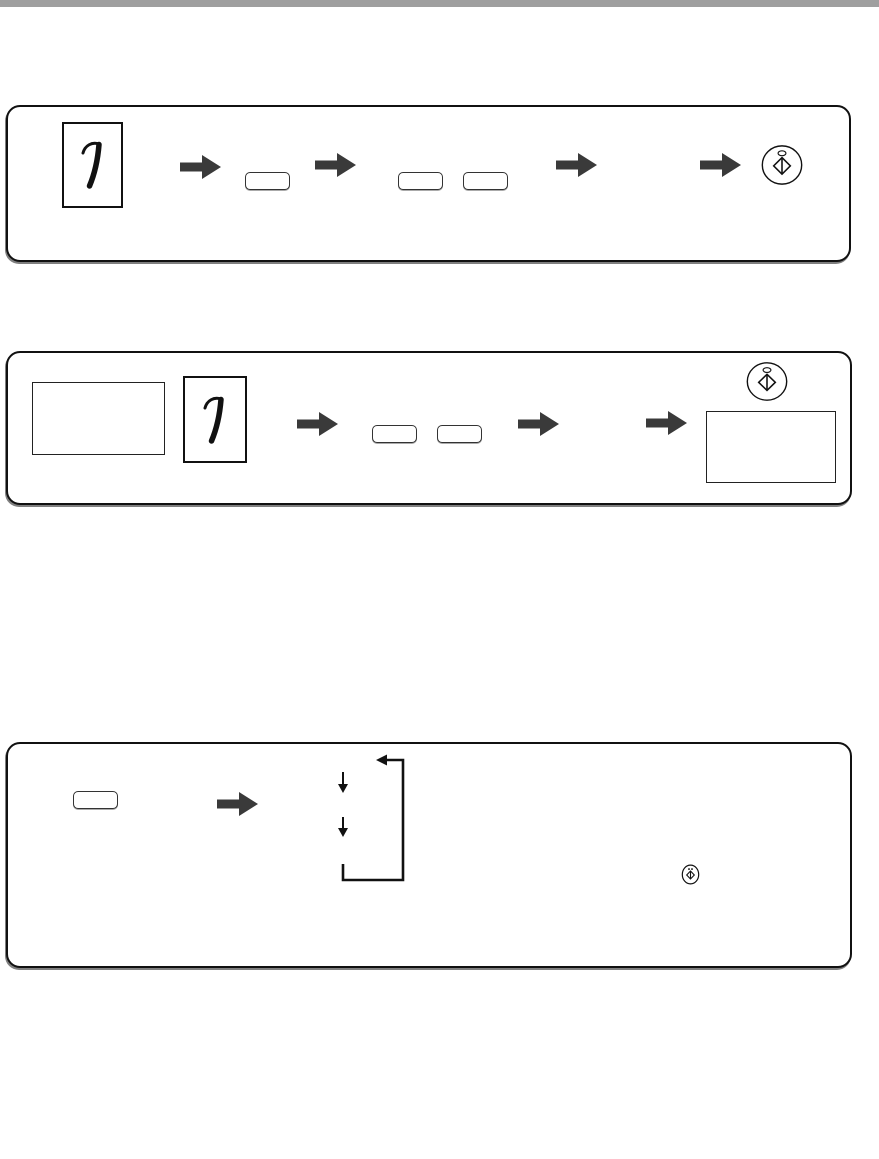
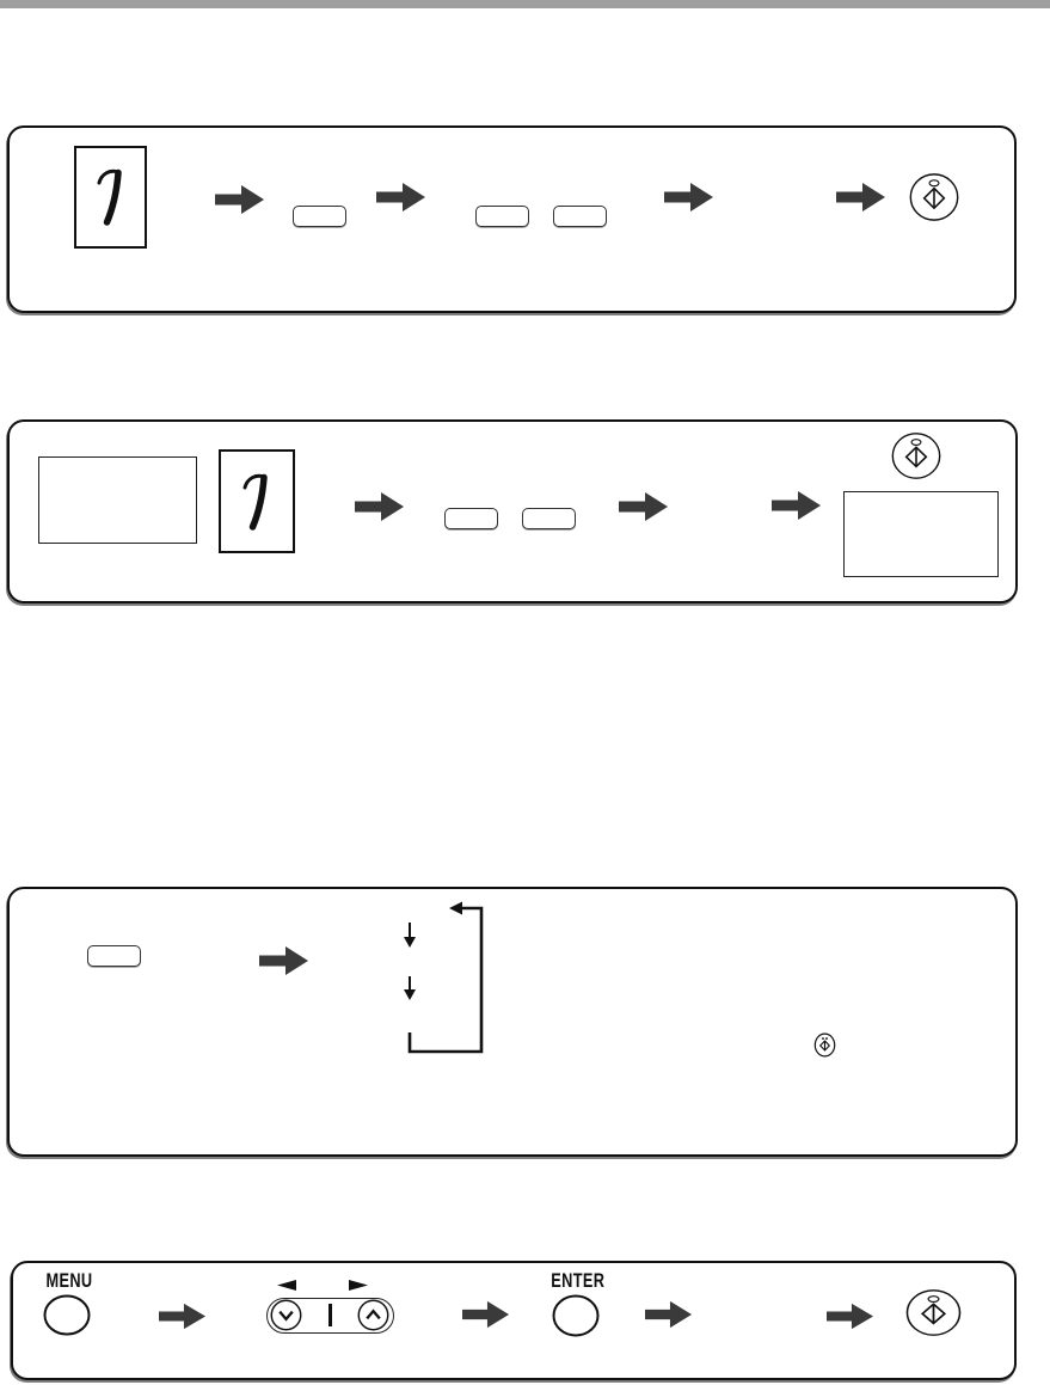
+ MENU
+ ENTER
